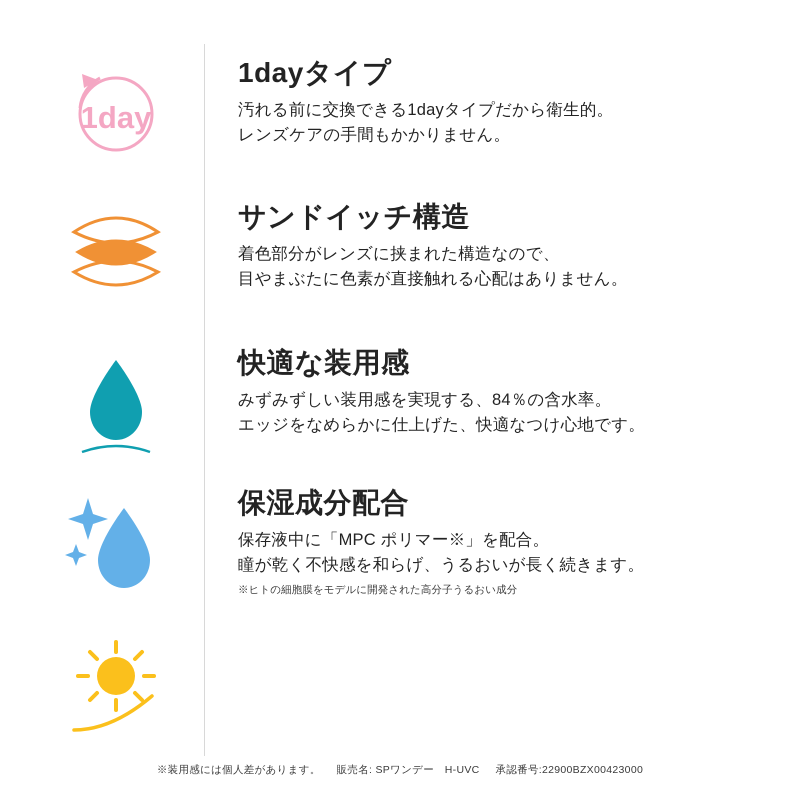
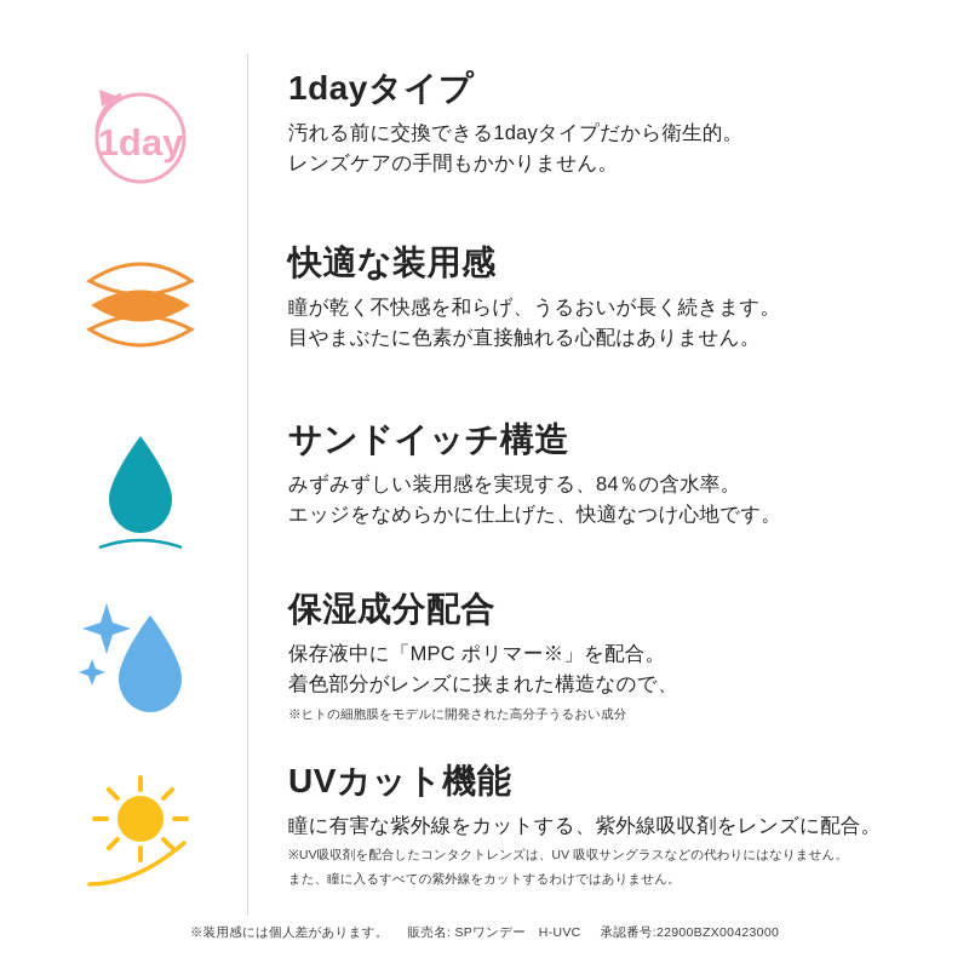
  1day
  1dayタイプ
  汚れる前に交換できる1dayタイプだから衛生的。
  レンズケアの手間もかかりません。
- サンドイッチ構造
+ 快適な装用感
- 着色部分がレンズに挟まれた構造なので、
+ 瞳が乾く不快感を和らげ、うるおいが長く続きます。
  目やまぶたに色素が直接触れる心配はありません。
- 快適な装用感
+ サンドイッチ構造
  みずみずしい装用感を実現する、84％の含水率。
  エッジをなめらかに仕上げた、快適なつけ心地です。
  保湿成分配合
  保存液中に「MPC ポリマー※」を配合。
- 瞳が乾く不快感を和らげ、うるおいが長く続きます。
+ 着色部分がレンズに挟まれた構造なので、
  ※ヒトの細胞膜をモデルに開発された高分子うるおい成分
+ UVカット機能
+ 瞳に有害な紫外線をカットする、紫外線吸収剤をレンズに配合。
+ ※UV吸収剤を配合したコンタクトレンズは、UV 吸収サングラスなどの代わりにはなりません。
+ また、瞳に入るすべての紫外線をカットするわけではありません。
  ※装用感には個人差があります。 販売名: SPワンデー H-UVC 承認番号:22900BZX00423000
